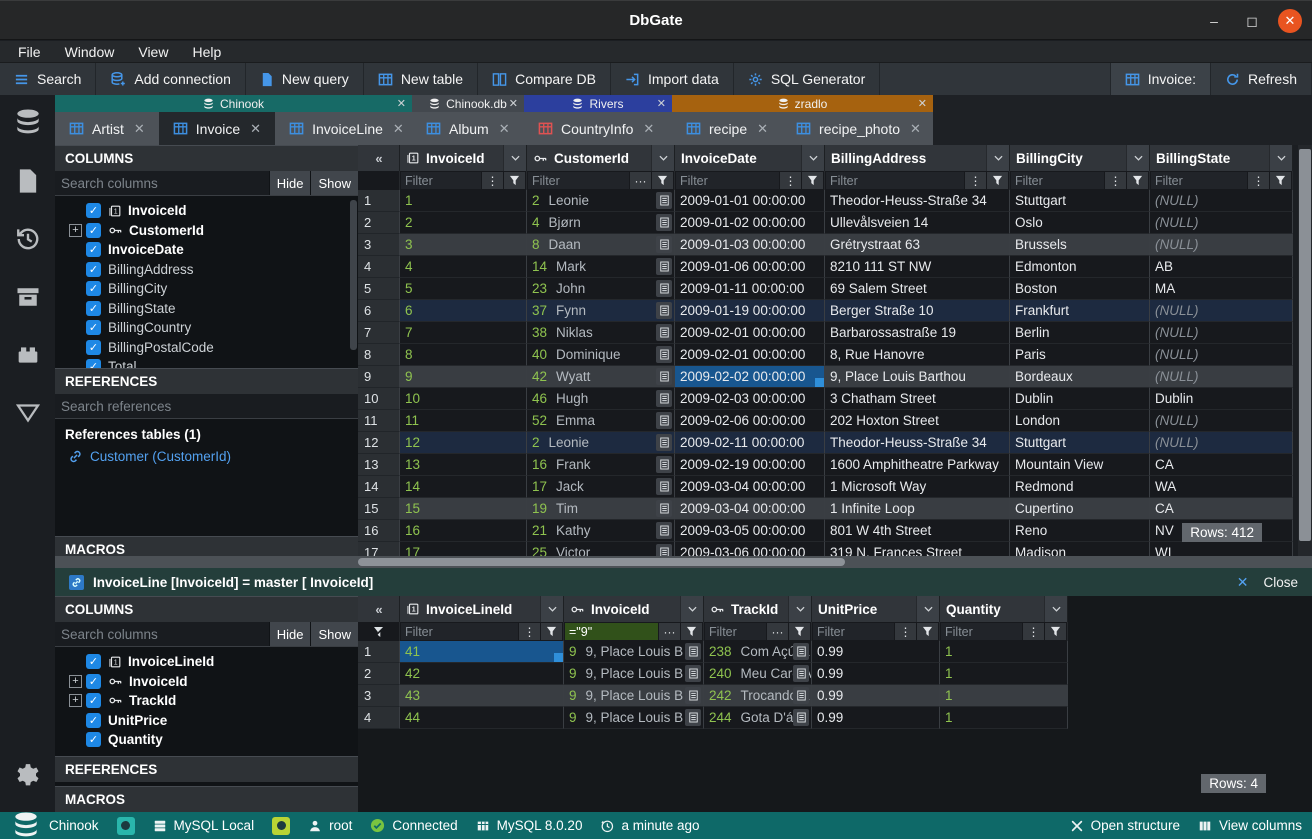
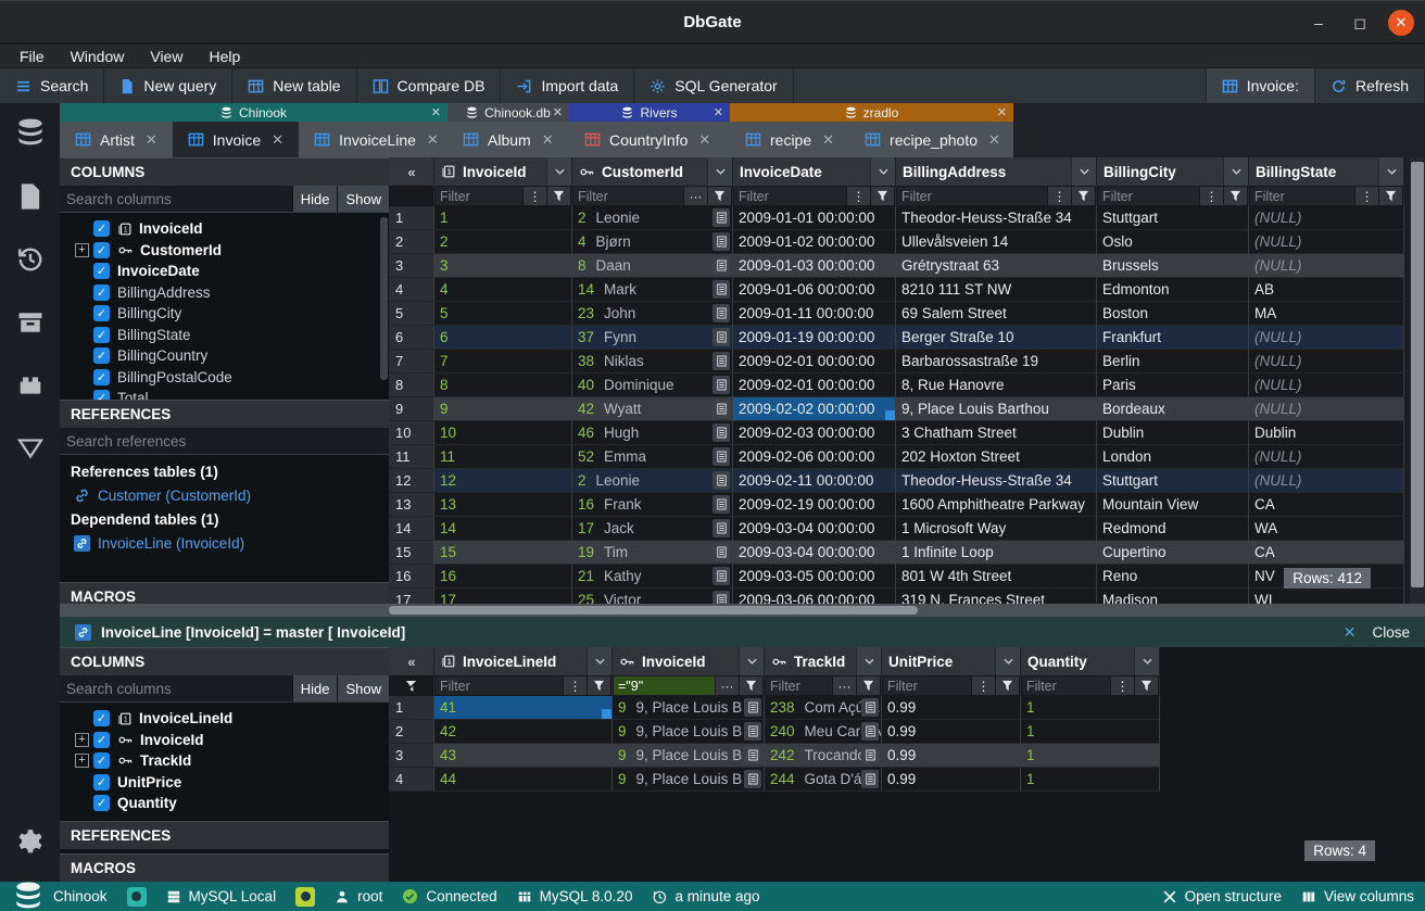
  DbGate
  –
  ◻
  ✕
  File
  Window
  View
  Help
  Search
- Add connection
  New query
  New table
  Compare DB
  Import data
  SQL Generator
  Invoice:
  Refresh
  Chinook
  ✕
  Artist
  ✕
  Invoice
  ✕
  InvoiceLine
  ✕
  Chinook.db
  ✕
  Album
  ✕
  Rivers
  ✕
  CountryInfo
  ✕
  zradlo
  ✕
  recipe
  ✕
  recipe_photo
  ✕
  COLUMNS
  Search columns
  Hide
  Show
  ✓
  InvoiceId
  +
  ✓
  CustomerId
  ✓
  InvoiceDate
  ✓
  BillingAddress
  ✓
  BillingCity
  ✓
  BillingState
  ✓
  BillingCountry
  ✓
  BillingPostalCode
  ✓
  Total
  REFERENCES
  Search references
  References tables (1)
  Customer (CustomerId)
+ Dependend tables (1)
+ InvoiceLine (InvoiceId)
  MACROS
  «
  InvoiceId
  CustomerId
  InvoiceDate
  BillingAddress
  BillingCity
  BillingState
  Filter
  ⋮
  Filter
  ···
  Filter
  ⋮
  Filter
  ⋮
  Filter
  ⋮
  Filter
  ⋮
  1
  1
  2
  Leonie
  2009-01-01 00:00:00
  Theodor-Heuss-Straße 34
  Stuttgart
  (NULL)
  2
  2
  4
  Bjørn
  2009-01-02 00:00:00
  Ullevålsveien 14
  Oslo
  (NULL)
  3
  3
  8
  Daan
  2009-01-03 00:00:00
  Grétrystraat 63
  Brussels
  (NULL)
  4
  4
  14
  Mark
  2009-01-06 00:00:00
  8210 111 ST NW
  Edmonton
  AB
  5
  5
  23
  John
  2009-01-11 00:00:00
  69 Salem Street
  Boston
  MA
  6
  6
  37
  Fynn
  2009-01-19 00:00:00
  Berger Straße 10
  Frankfurt
  (NULL)
  7
  7
  38
  Niklas
  2009-02-01 00:00:00
  Barbarossastraße 19
  Berlin
  (NULL)
  8
  8
  40
  Dominique
  2009-02-01 00:00:00
  8, Rue Hanovre
  Paris
  (NULL)
  9
  9
  42
  Wyatt
  2009-02-02 00:00:00
  9, Place Louis Barthou
  Bordeaux
  (NULL)
  10
  10
  46
  Hugh
  2009-02-03 00:00:00
  3 Chatham Street
  Dublin
  Dublin
  11
  11
  52
  Emma
  2009-02-06 00:00:00
  202 Hoxton Street
  London
  (NULL)
  12
  12
  2
  Leonie
  2009-02-11 00:00:00
  Theodor-Heuss-Straße 34
  Stuttgart
  (NULL)
  13
  13
  16
  Frank
  2009-02-19 00:00:00
  1600 Amphitheatre Parkway
  Mountain View
  CA
  14
  14
  17
  Jack
  2009-03-04 00:00:00
  1 Microsoft Way
  Redmond
  WA
  15
  15
  19
  Tim
  2009-03-04 00:00:00
  1 Infinite Loop
  Cupertino
  CA
  16
  16
  21
  Kathy
  2009-03-05 00:00:00
  801 W 4th Street
  Reno
  NV
  17
  17
  25
  Victor
  2009-03-06 00:00:00
  319 N. Frances Street
  Madison
  WI
  Rows: 412
  InvoiceLine [InvoiceId] = master [ InvoiceId]
  ✕
  Close
  COLUMNS
  Search columns
  Hide
  Show
  ✓
  InvoiceLineId
  +
  ✓
  InvoiceId
  +
  ✓
  TrackId
  ✓
  UnitPrice
  ✓
  Quantity
  REFERENCES
  MACROS
  «
  InvoiceLineId
  InvoiceId
  TrackId
  UnitPrice
  Quantity
  Filter
  ⋮
  ="9"
  ···
  Filter
  ···
  Filter
  ⋮
  Filter
  ⋮
  1
  41
  9
  9, Place Louis B
  238
  Com Açú
  0.99
  1
  2
  42
  9
  9, Place Louis B
  240
  Meu Car
  0.99
  1
  3
  43
  9
  9, Place Louis B
  242
  Trocand
  0.99
  1
  4
  44
  9
  9, Place Louis B
  244
  Gota D'á
  0.99
  1
  Rows: 4
  Chinook
  MySQL Local
  root
  Connected
  MySQL 8.0.20
  a minute ago
  Open structure
  View columns
